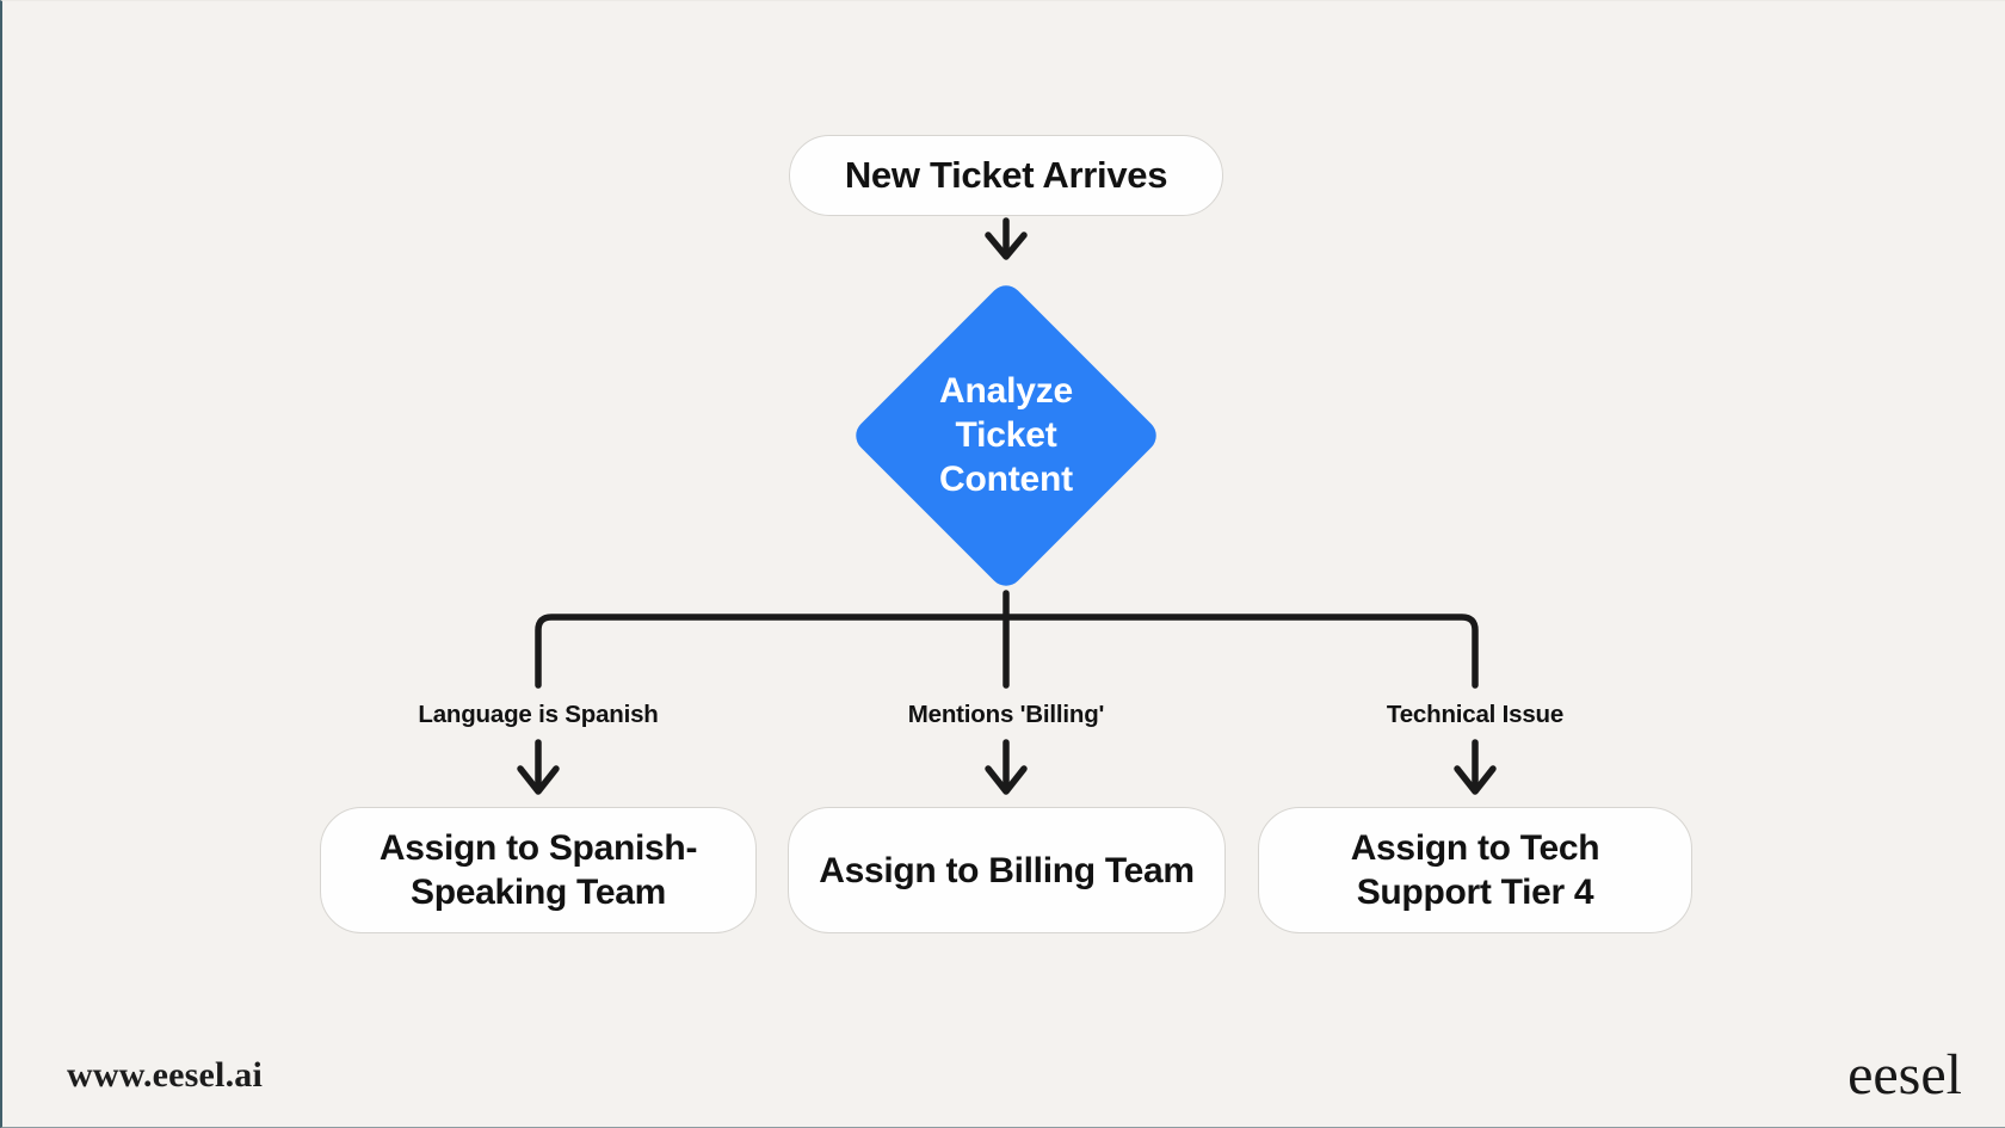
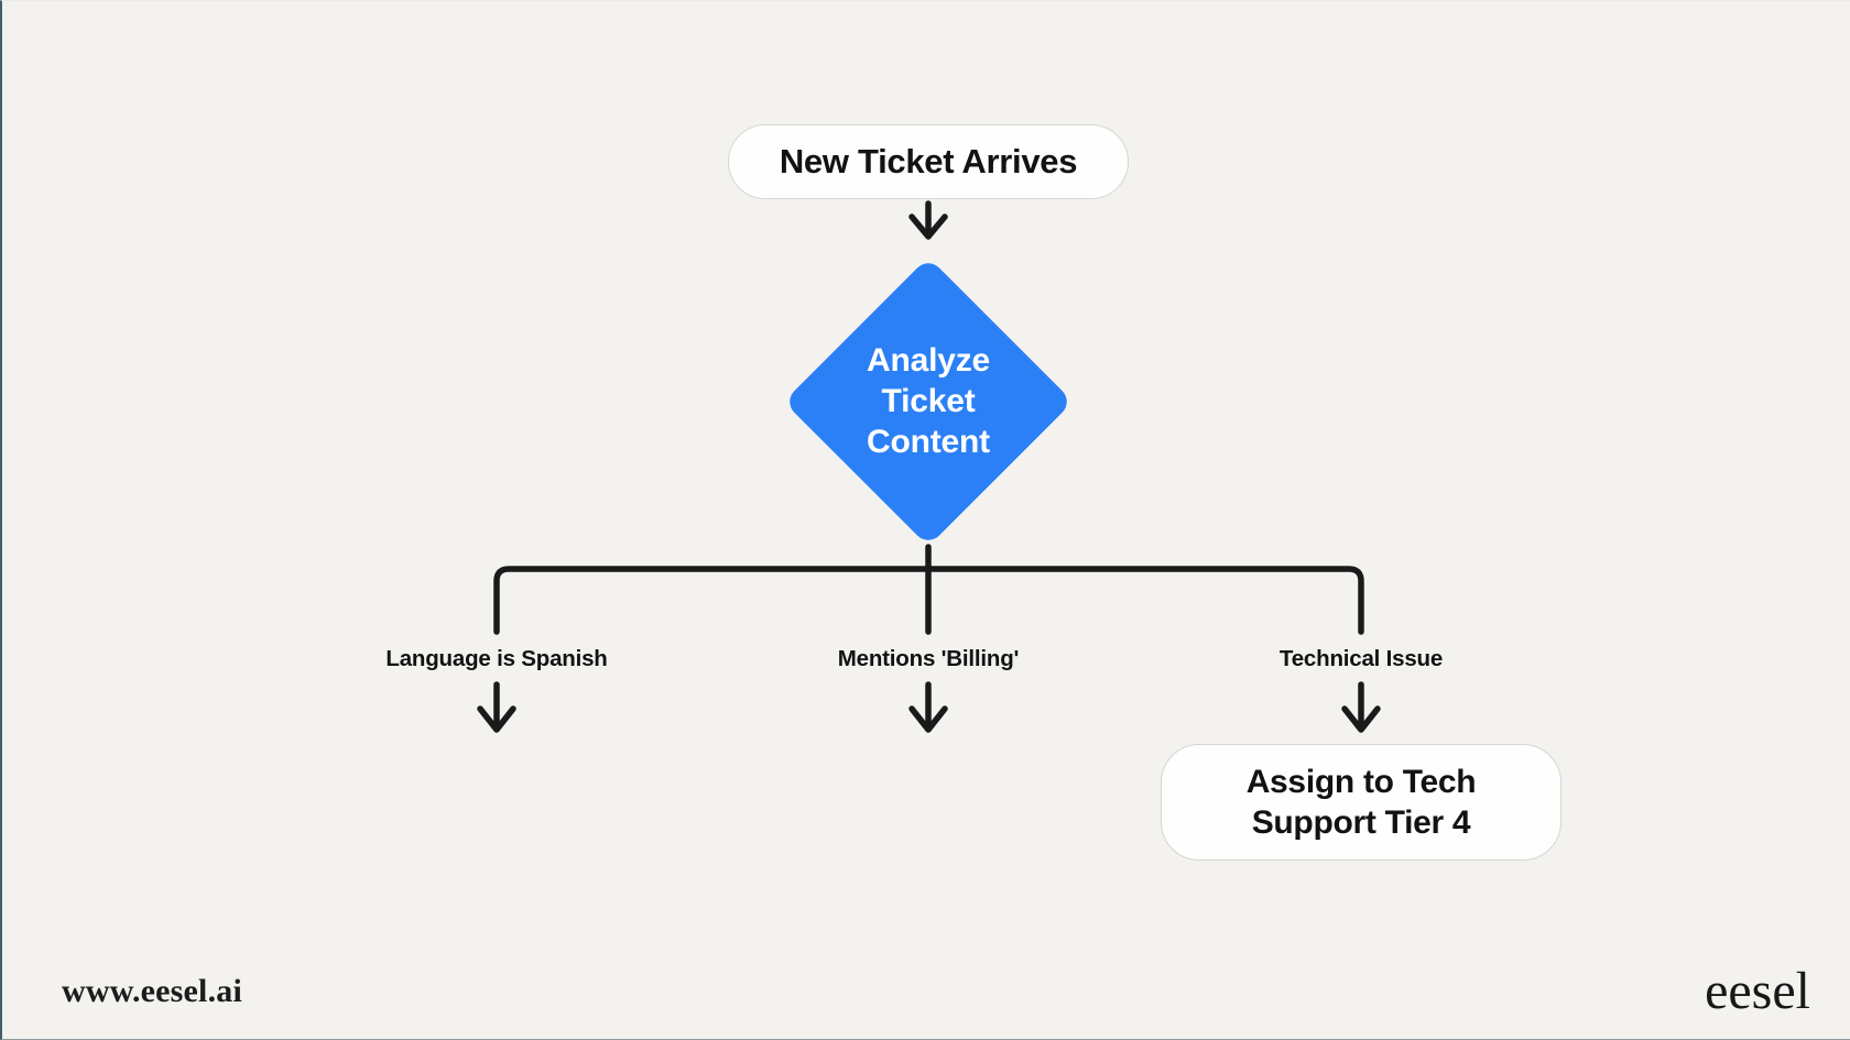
  New Ticket Arrives
  Analyze
  Ticket
  Content
  Language is Spanish
  Mentions 'Billing'
  Technical Issue
- Assign to Spanish-Speaking Team
- Assign to Billing Team
  Assign to Tech Support Tier 4
  www.eesel.ai
  eesel
